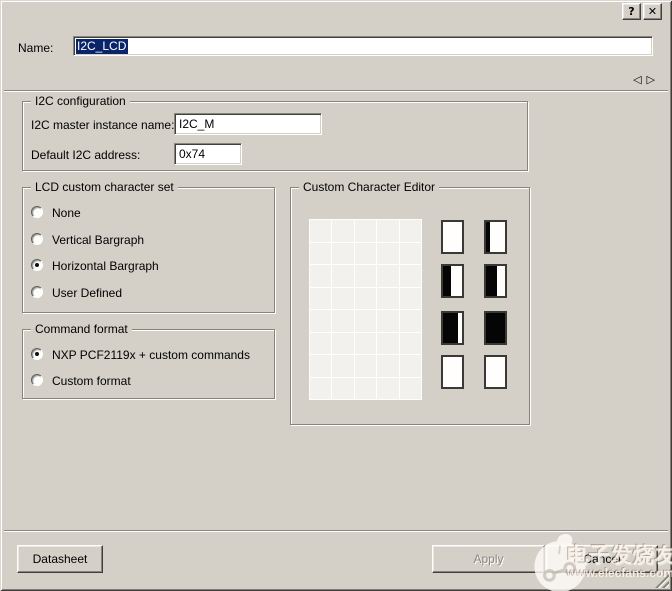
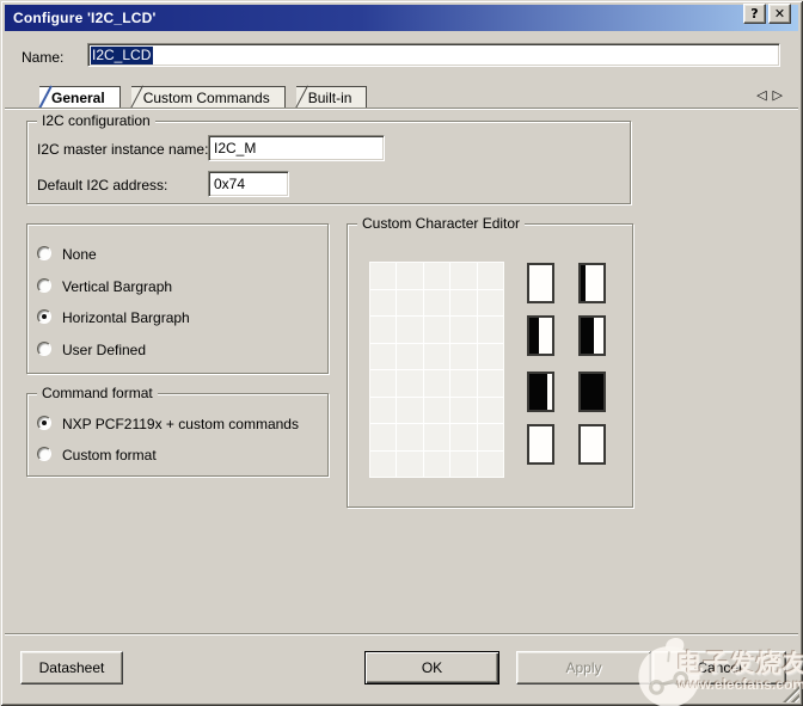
+ Configure 'I2C_LCD'
  ?
  ✕
  Name:
  I2C_LCD
+ General
+ Custom Commands
+ Built-in
  ◁▷
  I2C configuration
  I2C master instance name:
  I2C_M
  Default I2C address:
  0x74
- LCD custom character set
  None
  Vertical Bargraph
  Horizontal Bargraph
  User Defined
  Command format
  NXP PCF2119x + custom commands
  Custom format
  Custom Character Editor
  Datasheet
+ OK
  Apply
  Cancel
  电子发烧友
  www.elecfans.com
